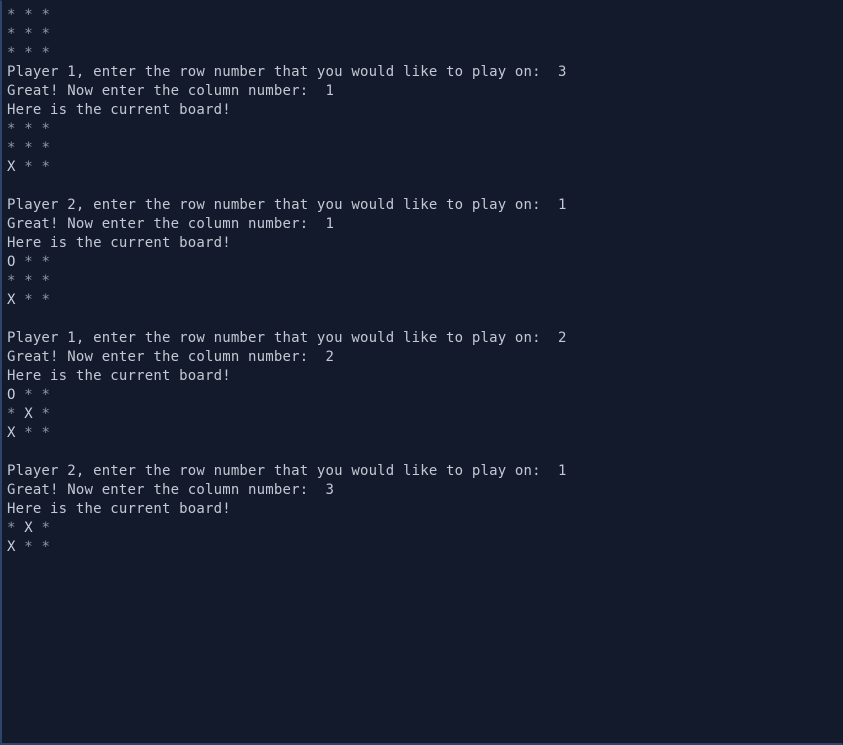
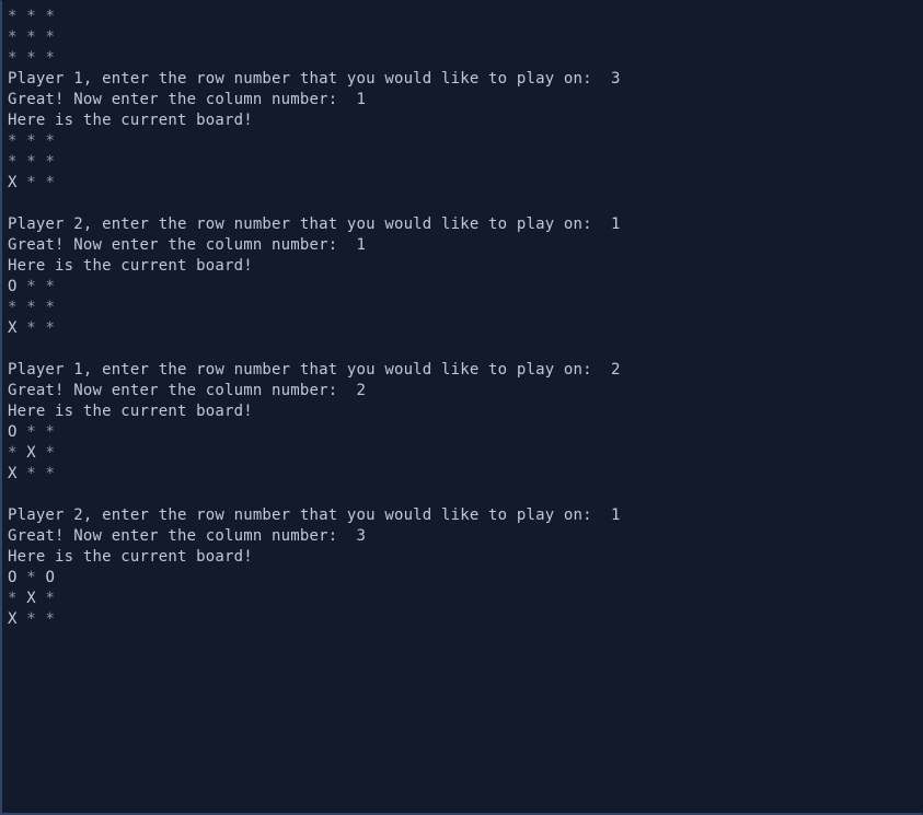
  * * *
  * * *
  * * *
  Player 1, enter the row number that you would like to play on: 3
  Great! Now enter the column number: 1
  Here is the current board!
  * * *
  * * *
  X * *
  Player 2, enter the row number that you would like to play on: 1
  Great! Now enter the column number: 1
  Here is the current board!
  O * *
  * * *
  X * *
  Player 1, enter the row number that you would like to play on: 2
  Great! Now enter the column number: 2
  Here is the current board!
  O * *
  * X *
  X * *
  Player 2, enter the row number that you would like to play on: 1
  Great! Now enter the column number: 3
  Here is the current board!
+ O * O
  * X *
  X * *
